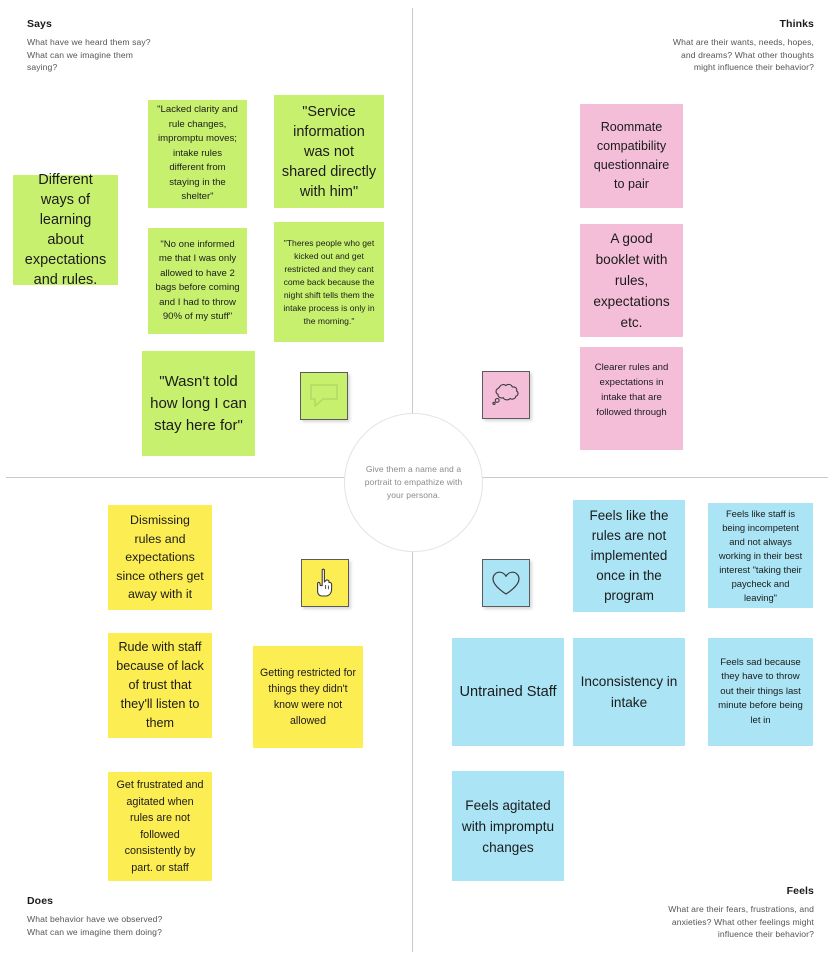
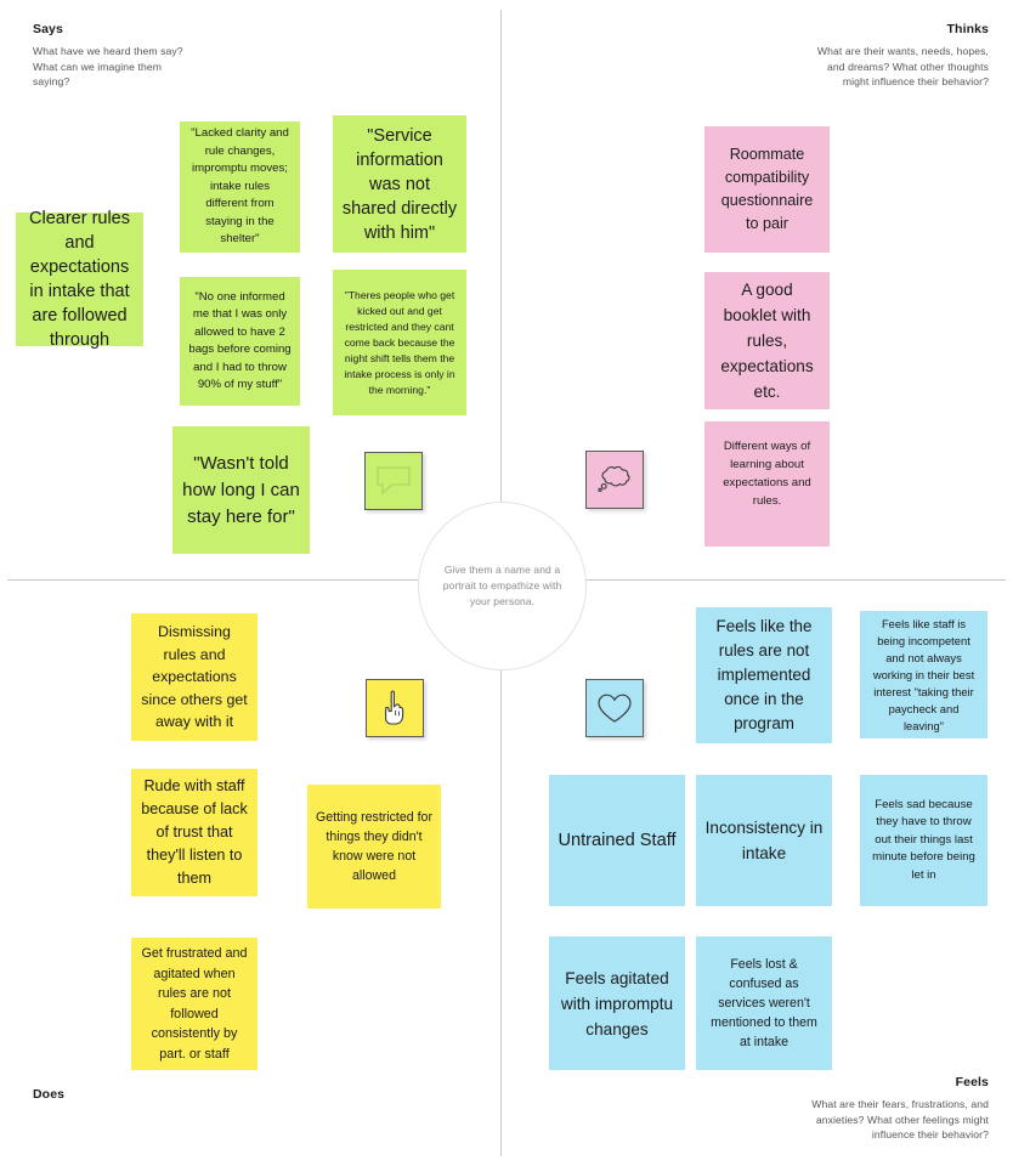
  Says
  What have we heard them say?
  What can we imagine them
  saying?
  Thinks
  What are their wants, needs, hopes,
  and dreams? What other thoughts
  might influence their behavior?
  Does
- What behavior have we observed?
- What can we imagine them doing?
  Feels
  What are their fears, frustrations, and
  anxieties? What other feelings might
  influence their behavior?
- Different ways of learning about expectations and rules.
+ Clearer rules and expectations in intake that are followed through
  "Lacked clarity and rule changes, impromptu moves; intake rules different from staying in the shelter"
  "Service information was not shared directly with him"
  "No one informed me that I was only allowed to have 2 bags before coming and I had to throw 90% of my stuff"
  "Theres people who get kicked out and get restricted and they cant come back because the night shift tells them the intake process is only in the morning."
  "Wasn't told how long I can stay here for"
  Roommate compatibility questionnaire to pair
  A good booklet with rules, expectations etc.
- Clearer rules and expectations in intake that are followed through
+ Different ways of learning about expectations and rules.
  Dismissing rules and expectations since others get away with it
  Rude with staff because of lack of trust that they'll listen to them
  Getting restricted for things they didn't know were not allowed
  Get frustrated and agitated when rules are not followed consistently by part. or staff
  Feels like the rules are not implemented once in the program
  Feels like staff is being incompetent and not always working in their best interest "taking their paycheck and leaving"
  Untrained Staff
  Inconsistency in intake
  Feels sad because they have to throw out their things last minute before being let in
  Feels agitated with impromptu changes
+ Feels lost & confused as services weren't mentioned to them at intake
  Give them a name and a portrait to empathize with your persona.
